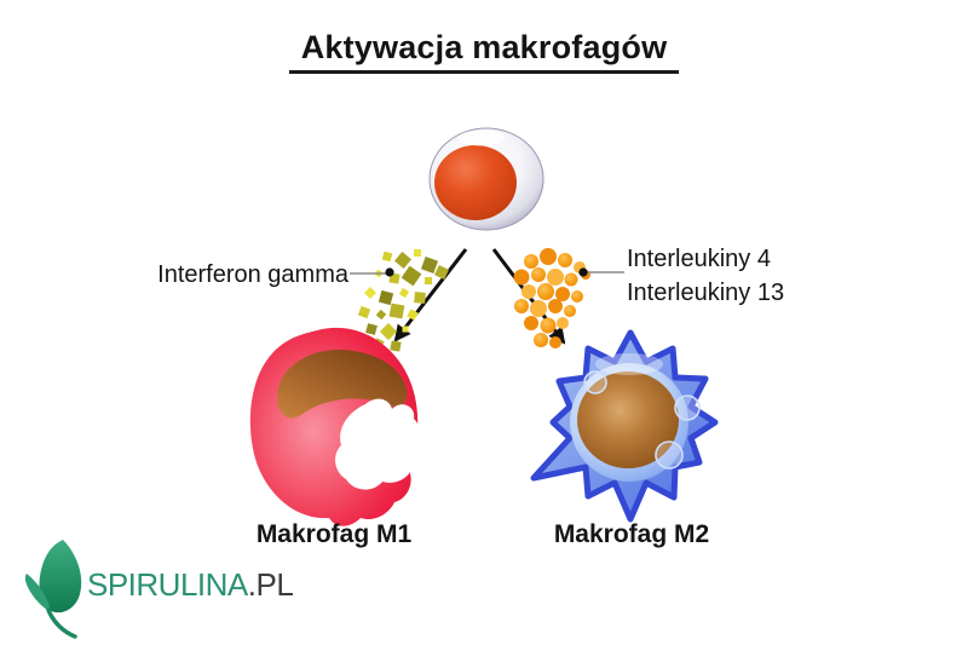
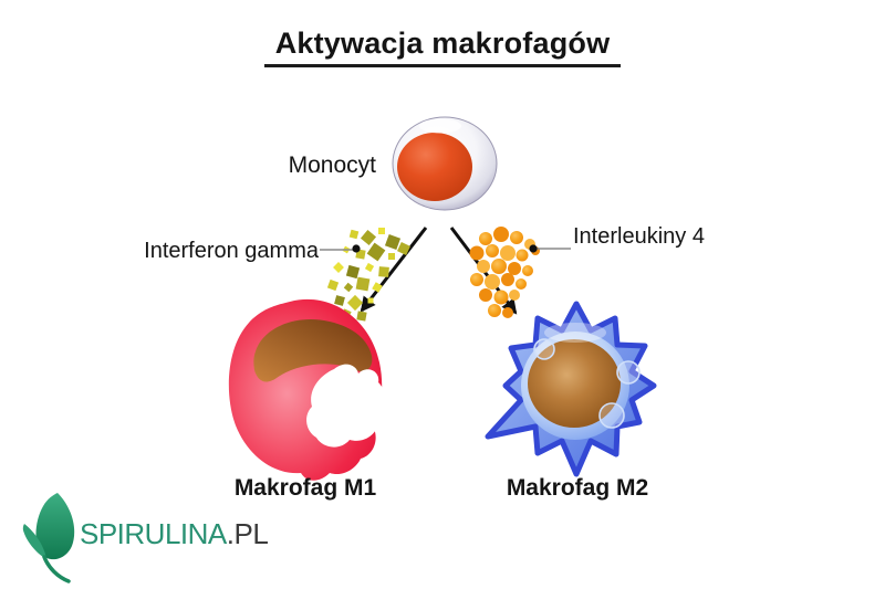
  Aktywacja makrofagów
+ Monocyt
  Interferon gamma
  Interleukiny 4
- Interleukiny 13
  Makrofag M1
  Makrofag M2
  SPIRULINA.PL
